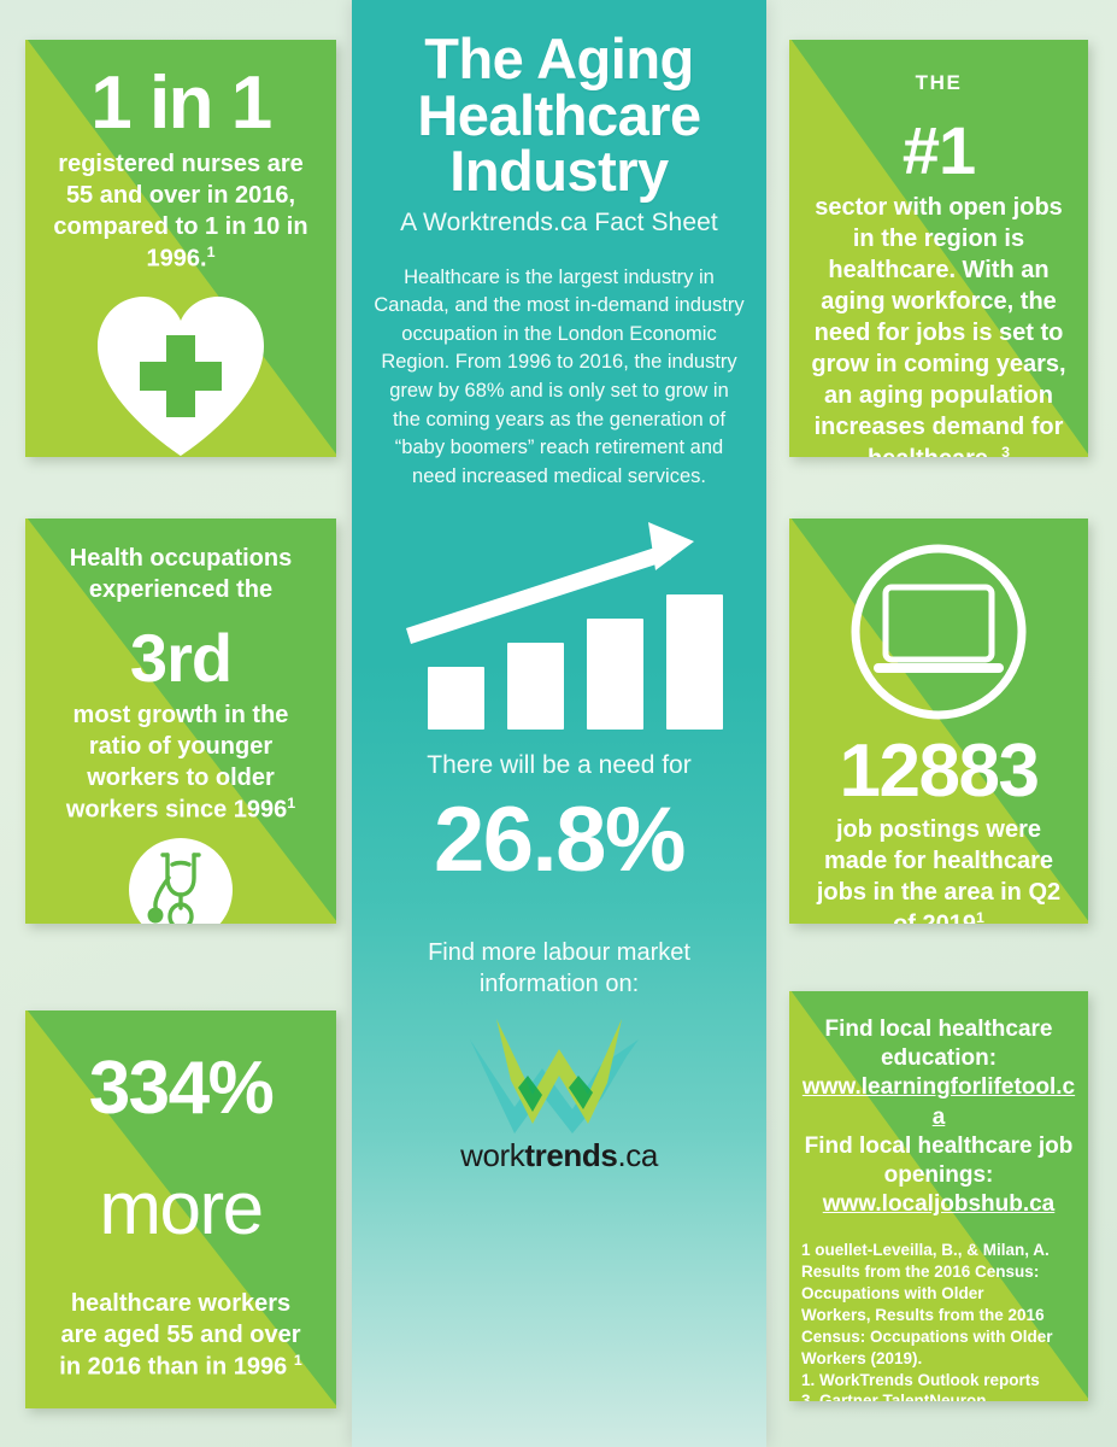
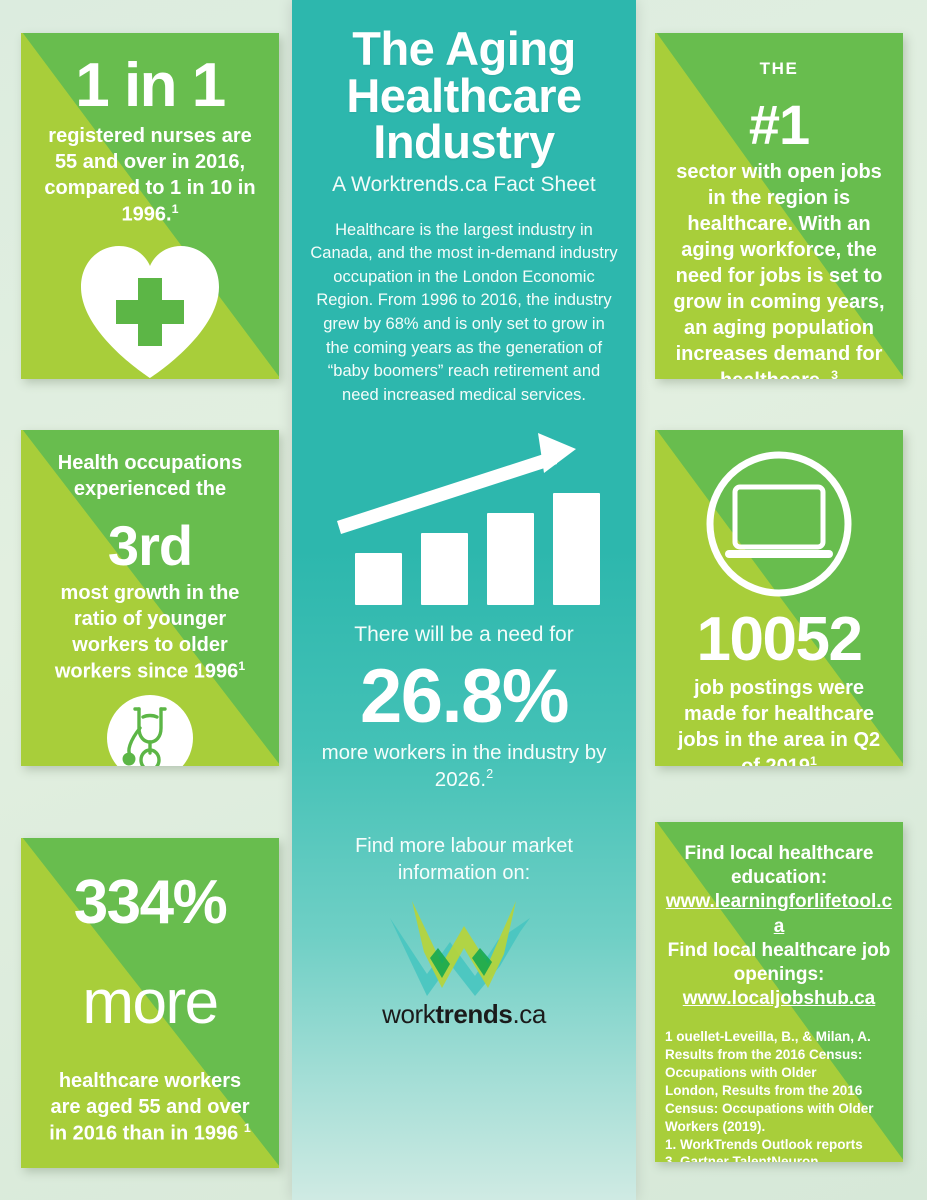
  The Aging
  Healthcare
  Industry
  A Worktrends.ca Fact Sheet
  Healthcare is the largest industry in Canada, and the most in-demand industry occupation in the London Economic Region. From 1996 to 2016, the industry grew by 68% and is only set to grow in the coming years as the generation of “baby boomers” reach retirement and need increased medical services.
  There will be a need for
  26.8%
+ more workers in the industry by 2026.2
  Find more labour market information on:
  worktrends.ca
  1 in 1
  registered nurses are 55 and over in 2016, compared to 1 in 10 in 1996.1
  Health occupations experienced the
  3rd
  most growth in the ratio of younger workers to older workers since 19961
  334%
  more
  healthcare workers are aged 55 and over in 2016 than in 1996 1
  THE
  #1
  sector with open jobs in the region is healthcare. With an aging workforce, the need for jobs is set to grow in coming years, an aging population increases demand for 3
- 12883
+ 10052
  job postings were made for healthcare jobs in the area in Q21
  Find local healthcare education:
  www.learningforlifetool.ca
  Find local healthcare job openings:
  www.localjobshub.ca
  1 ouellet-Leveilla, B., & Milan, A.
  Results from the 2016 Census:
  Occupations with Older
- Workers, Results from the 2016
+ London, Results from the 2016
  Census: Occupations with Older
  Workers (2019).
  1. WorkTrends Outlook reports
  3. Gartner TalentNeuron
